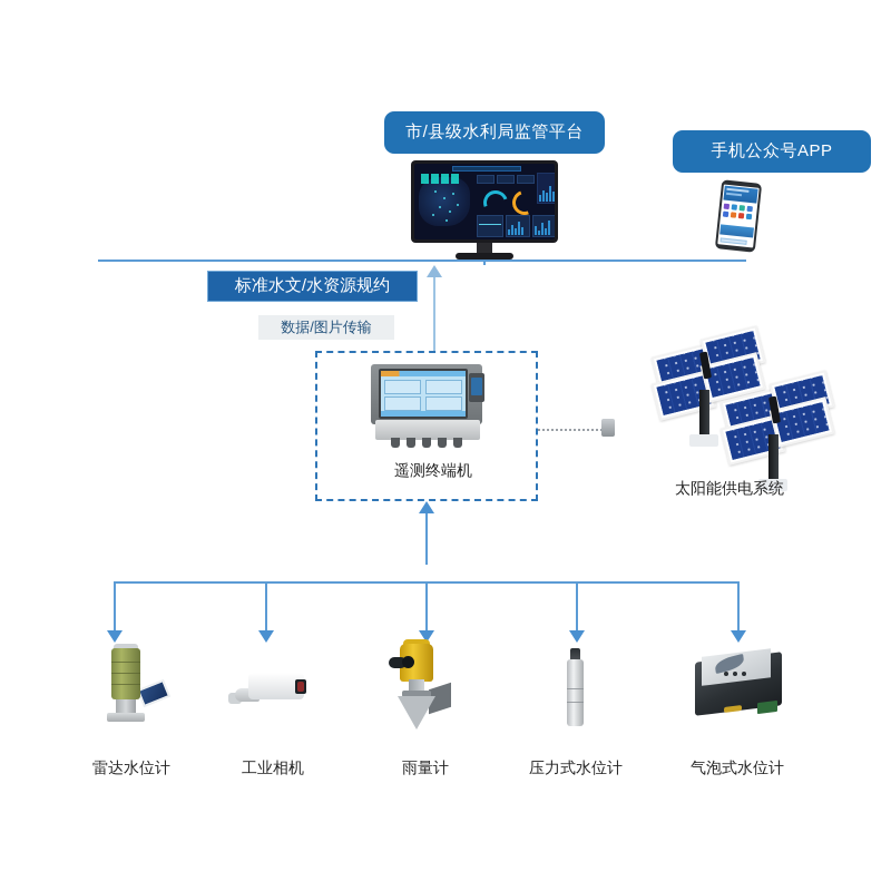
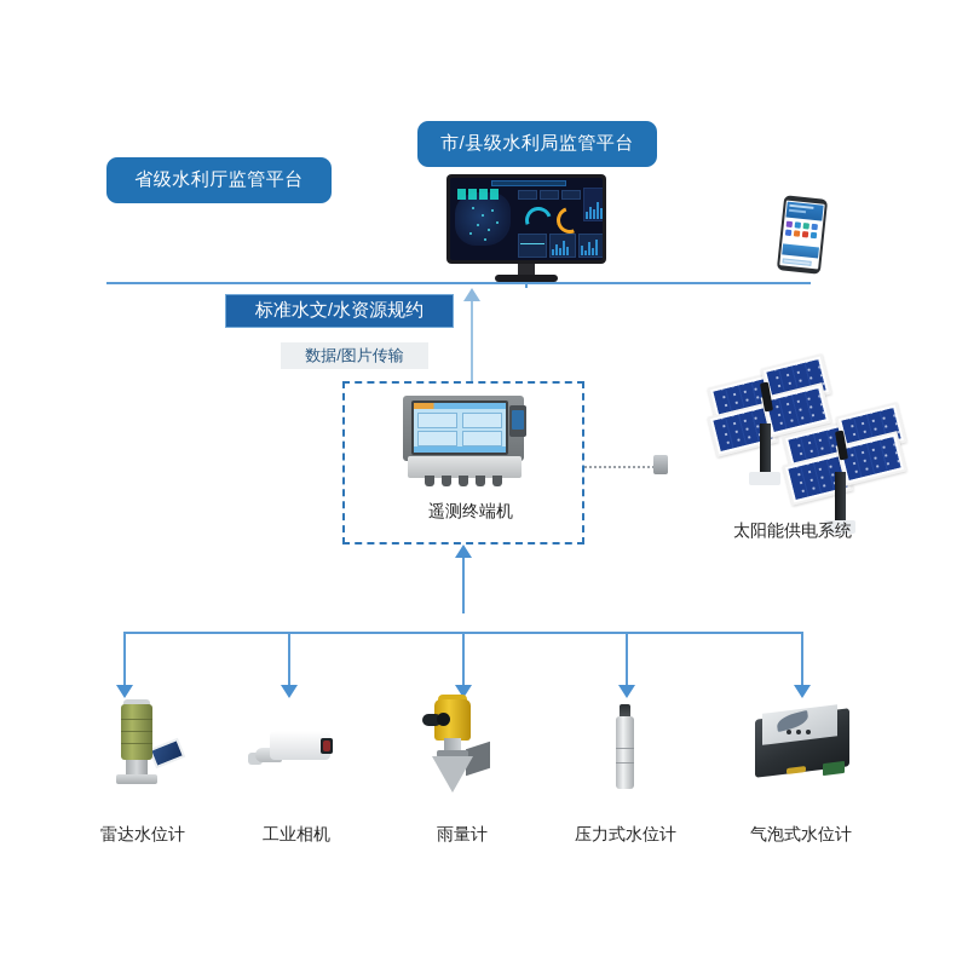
+ 省级水利厅监管平台
  市/县级水利局监管平台
- 手机公众号APP
  标准水文/水资源规约
  数据/图片传输
  遥测终端机
  太阳能供电系统
  雷达水位计
  工业相机
  雨量计
  压力式水位计
  气泡式水位计
